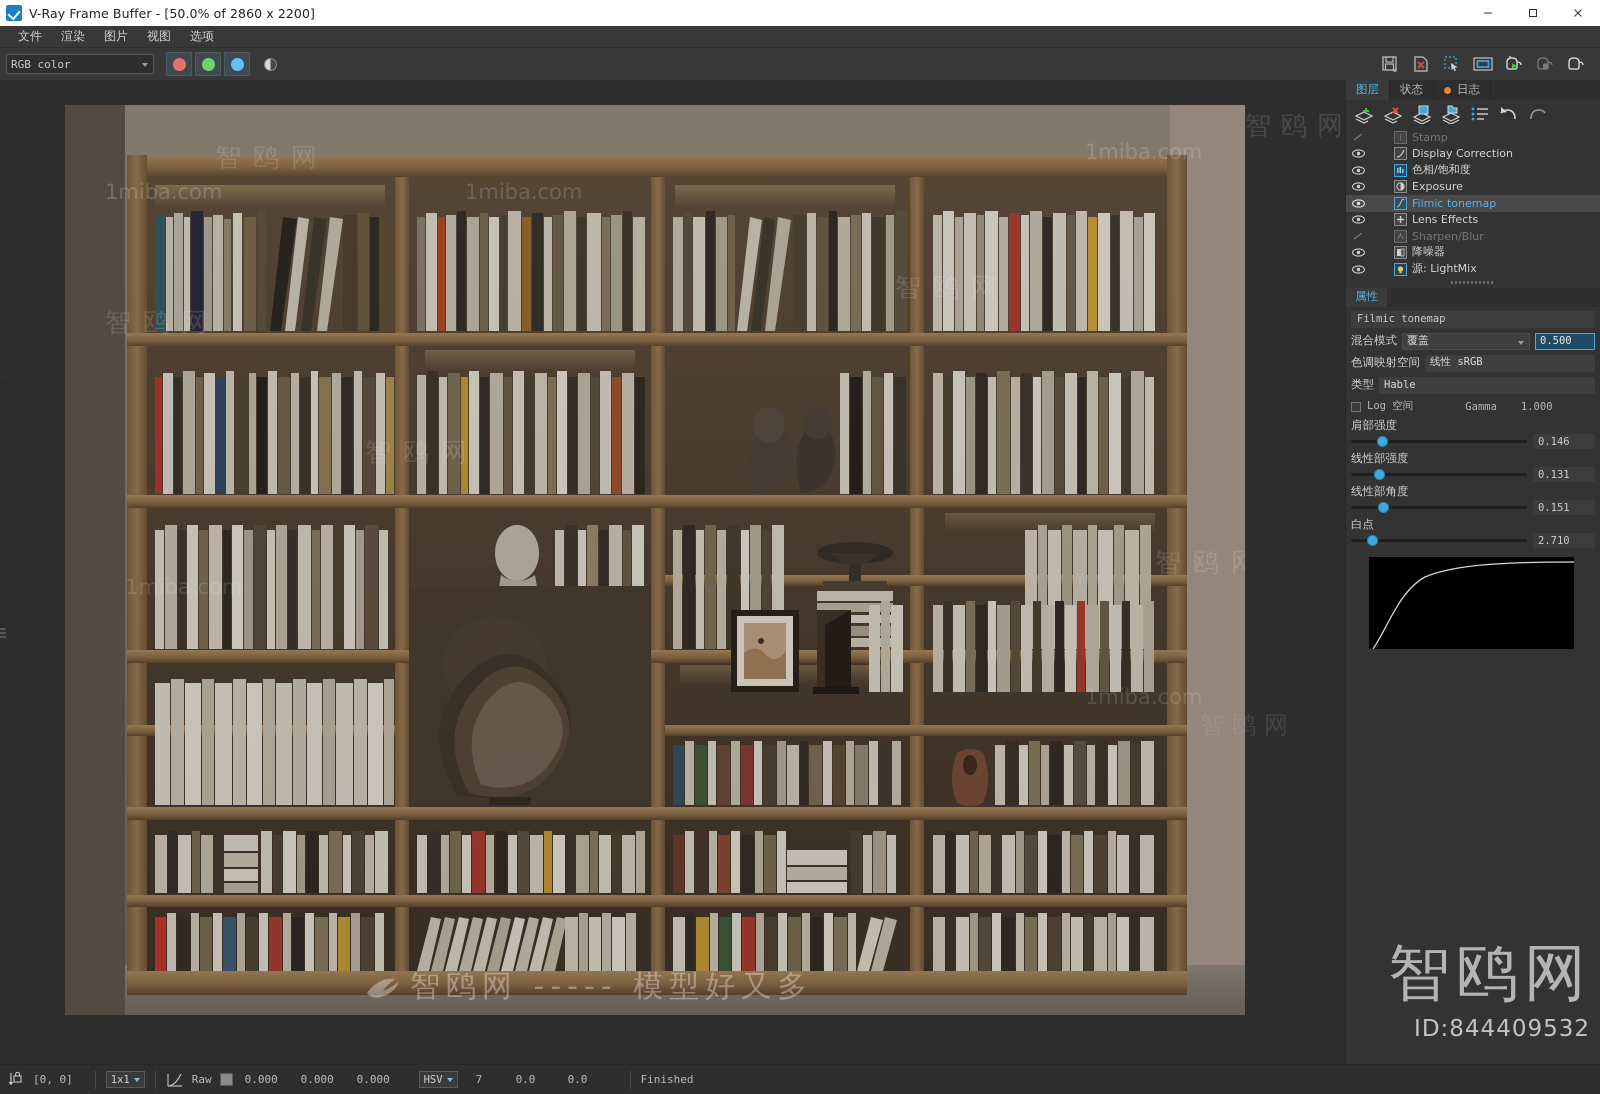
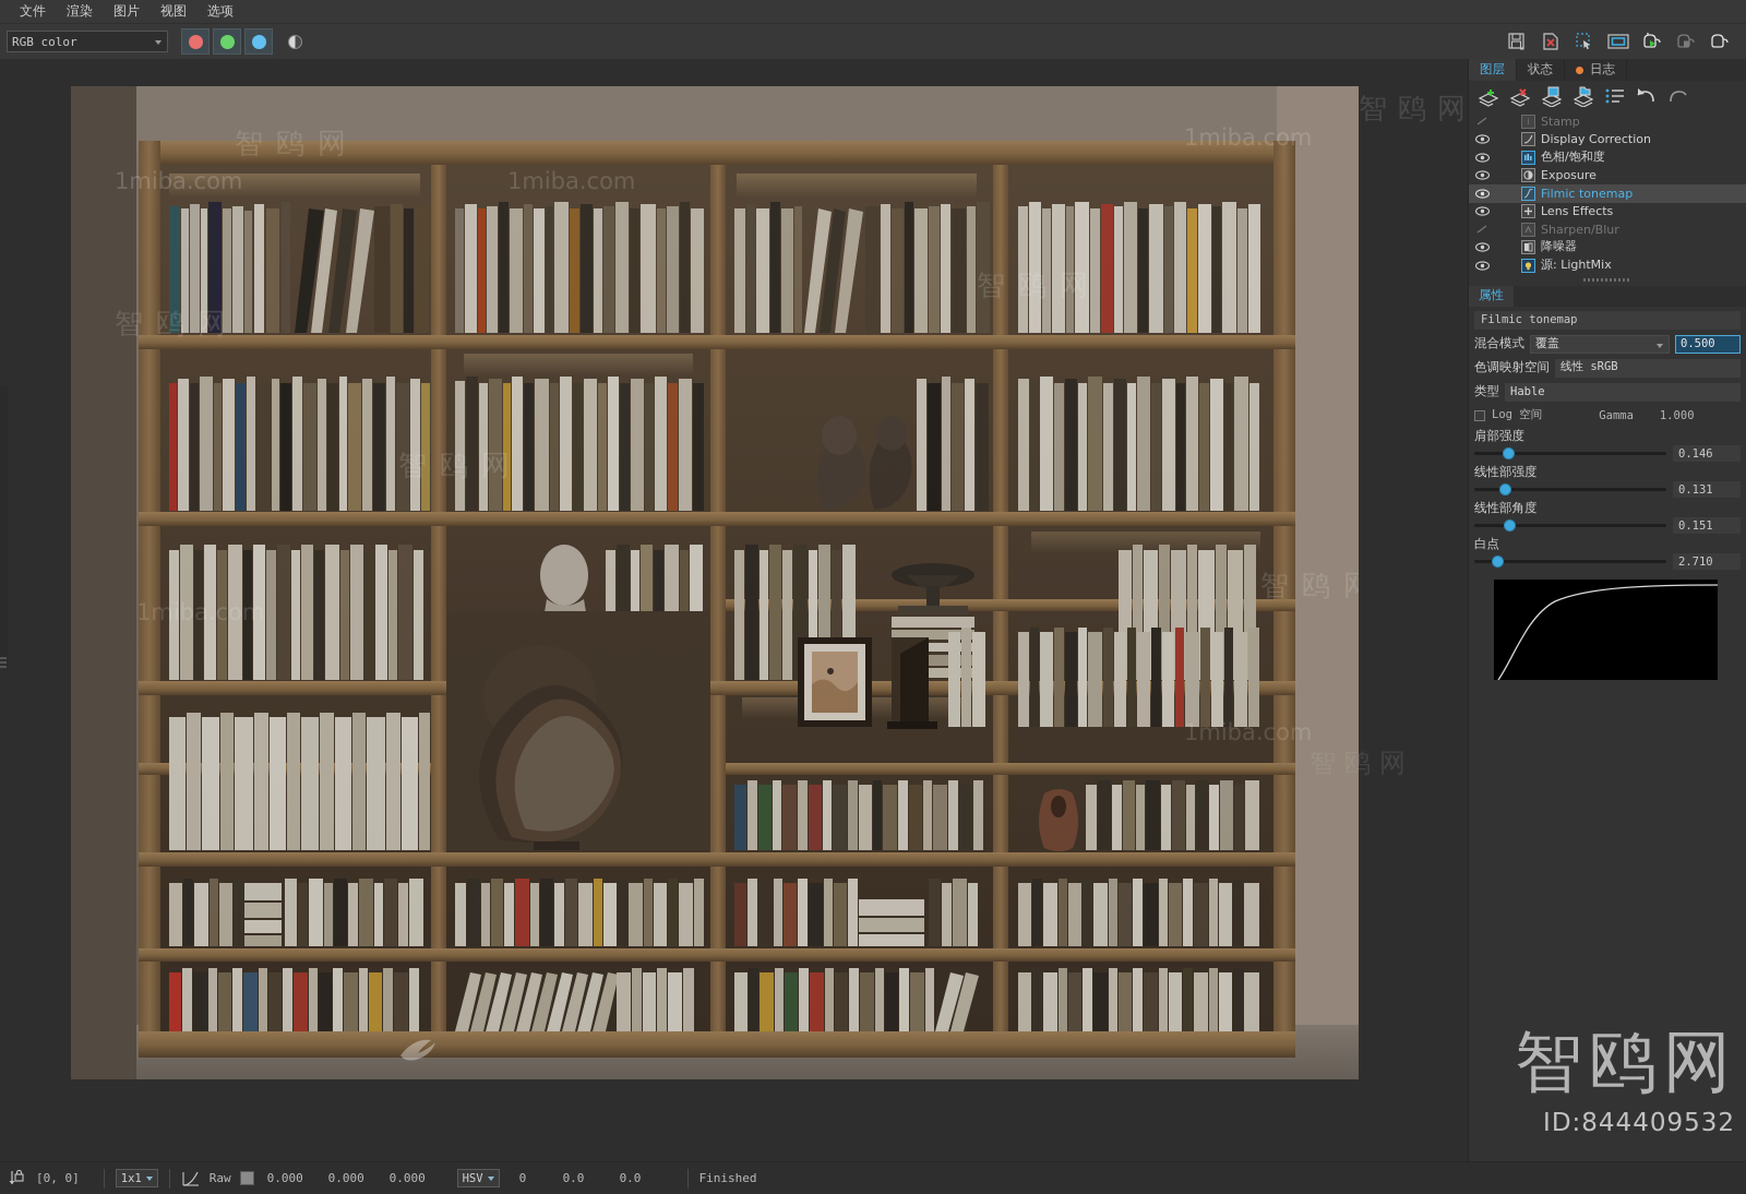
- V-Ray Frame Buffer - [50.0% of 2860 x 2200]
  文件
  渲染
  图片
  视图
  选项
  RGB color
  智鸥网
  1miba.com
  1miba.com
  1miba.com
  智鸥网
  智鸥网
  1miba.com
  智鸥网
  1miba.com
- 智鸥网 ----- 模型好又多
  智鸥网
  智鸥网
  图层
  状态
  日志
  i
  Stamp
  Display Correction
  色相/饱和度
  Exposure
  Filmic tonemap
  Lens Effects
  Sharpen/Blur
  降噪器
  源: LightMix
  属性
  Filmic tonemap
  混合模式
  覆盖
  0.500
  色调映射空间
  线性 sRGB
  类型
  Hable
  Log 空间
  Gamma
  1.000
  肩部强度
  0.146
  线性部强度
  0.131
  线性部角度
  0.151
  白点
  2.710
  智鸥网
  ID:844409532
  [0, 0]
  1x1
  Raw
  0.000
  0.000
  0.000
  HSV
- 7
+ 0
  0.0
  0.0
  Finished
